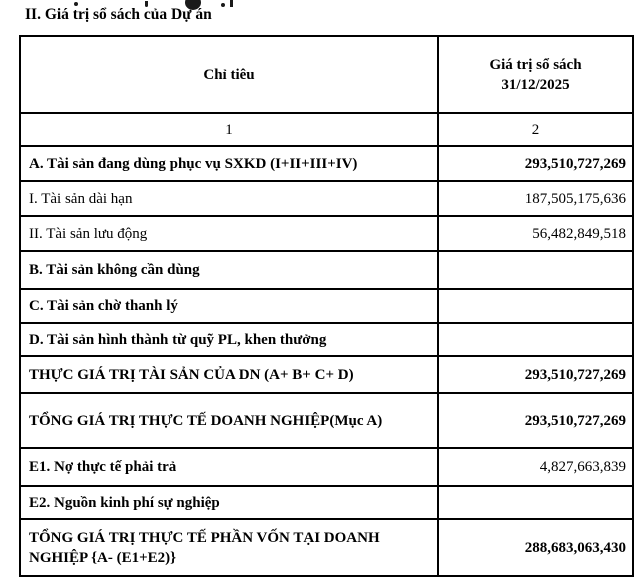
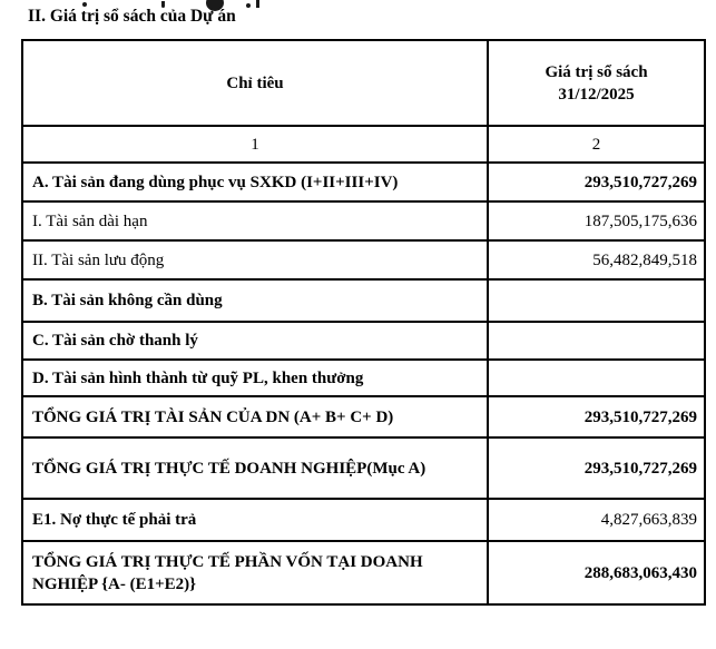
  II. Giá trị sổ sách của Dự án
  Chỉ tiêu	Giá trị sổ sách 31/12/2025
  1	2
  A. Tài sản đang dùng phục vụ SXKD (I+II+III+IV)	293,510,727,269
  I. Tài sản dài hạn	187,505,175,636
  II. Tài sản lưu động	56,482,849,518
  B. Tài sản không cần dùng
  C. Tài sản chờ thanh lý
  D. Tài sản hình thành từ quỹ PL, khen thưởng
- THỰC GIÁ TRỊ TÀI SẢN CỦA DN (A+ B+ C+ D)	293,510,727,269
+ TỔNG GIÁ TRỊ TÀI SẢN CỦA DN (A+ B+ C+ D)	293,510,727,269
  TỔNG GIÁ TRỊ THỰC TẾ DOANH NGHIỆP(Mục A)	293,510,727,269
  E1. Nợ thực tế phải trả	4,827,663,839
- E2. Nguồn kinh phí sự nghiệp
  TỔNG GIÁ TRỊ THỰC TẾ PHẦN VỐN TẠI DOANH NGHIỆP {A- (E1+E2)}	288,683,063,430
